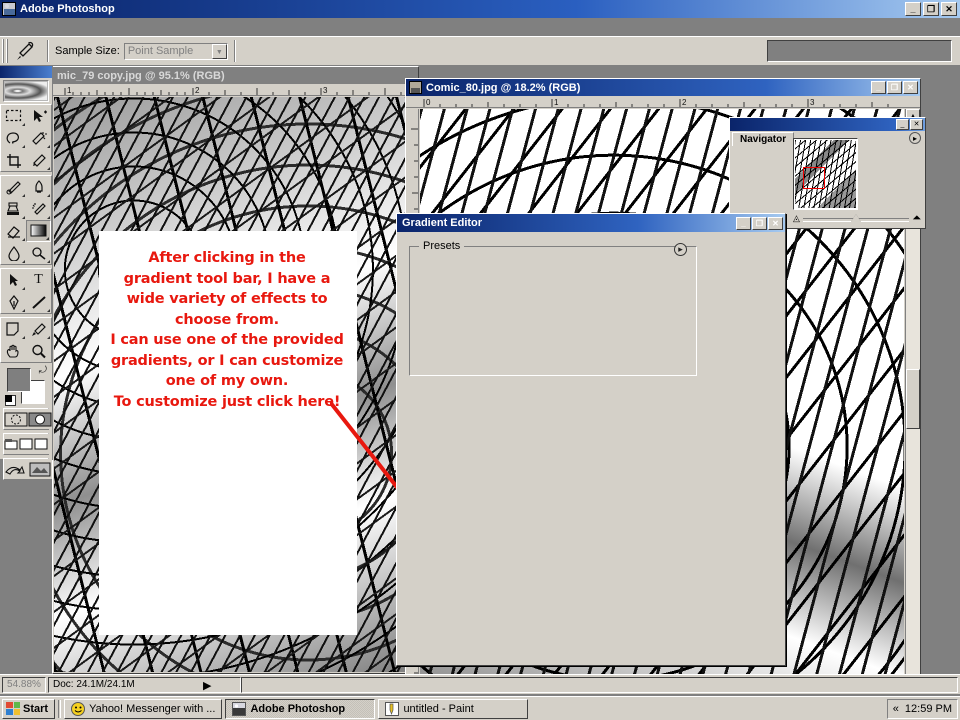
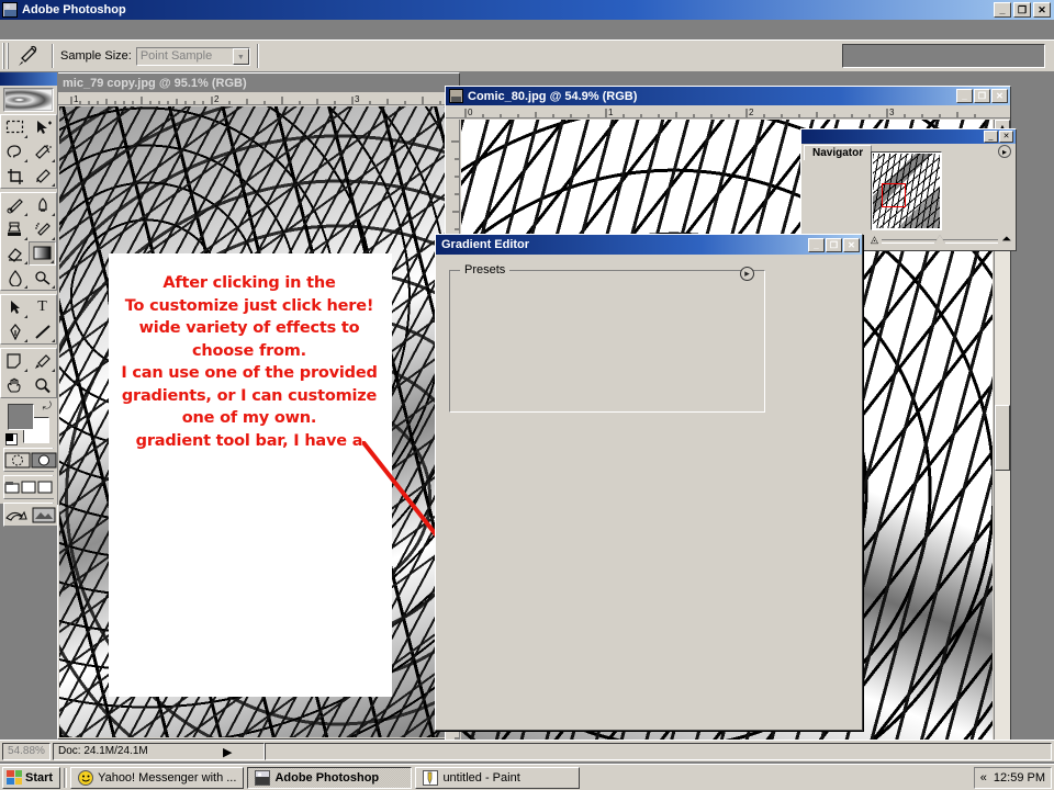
  Adobe Photoshop
  _
  ❐
  ✕
  Sample Size:
  Point Sample
  mic_79 copy.jpg @ 95.1% (RGB)
  1
  2
  3
  After clicking in the
- gradient tool bar, I have a
+ To customize just click here!
  wide variety of effects to
  choose from.
  I can use one of the provided
  gradients, or I can customize
  one of my own.
- To customize just click here!
+ gradient tool bar, I have a
- Comic_80.jpg @ 18.2% (RGB)
+ Comic_80.jpg @ 54.9% (RGB)
  ❐
  ✕
  0
  1
  2
  3
  T
  ⤾
  Navigator
  ▸
  ◬
  ⏶
  Gradient Editor
  ❐
  ✕
  Presets
  ▸
  54.88%
  Doc: 24.1M/24.1M
  ▶
  Start
  Yahoo! Messenger with ...
  Adobe Photoshop
  untitled - Paint
  «
  12:59 PM
